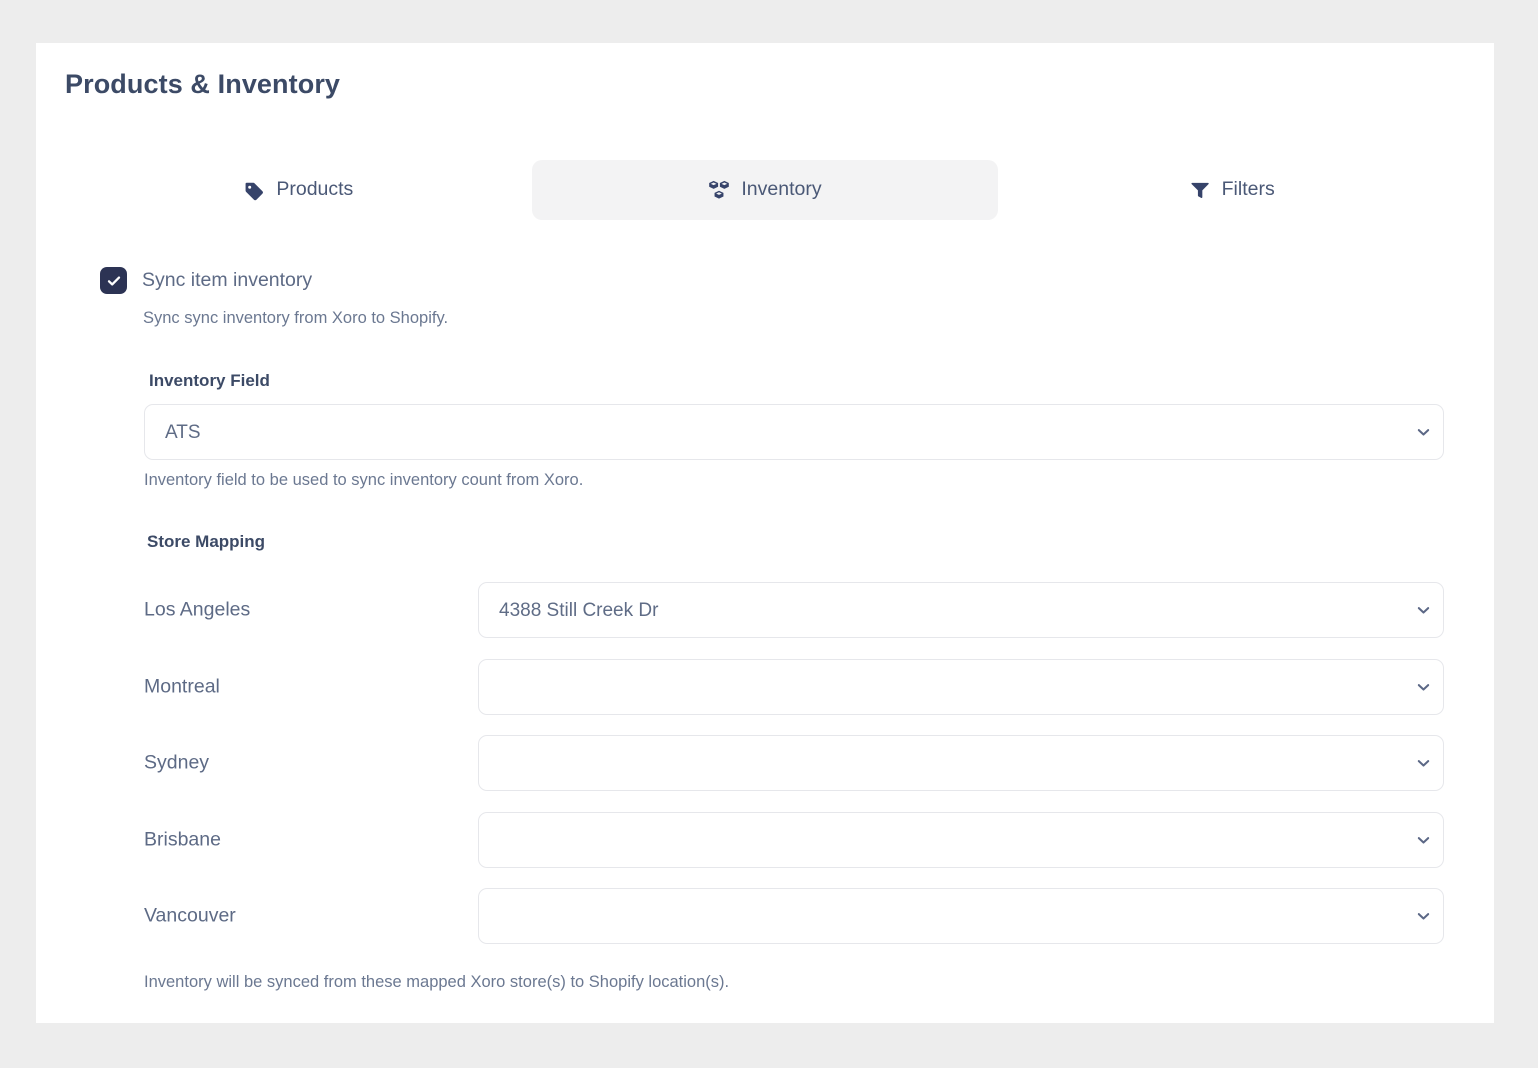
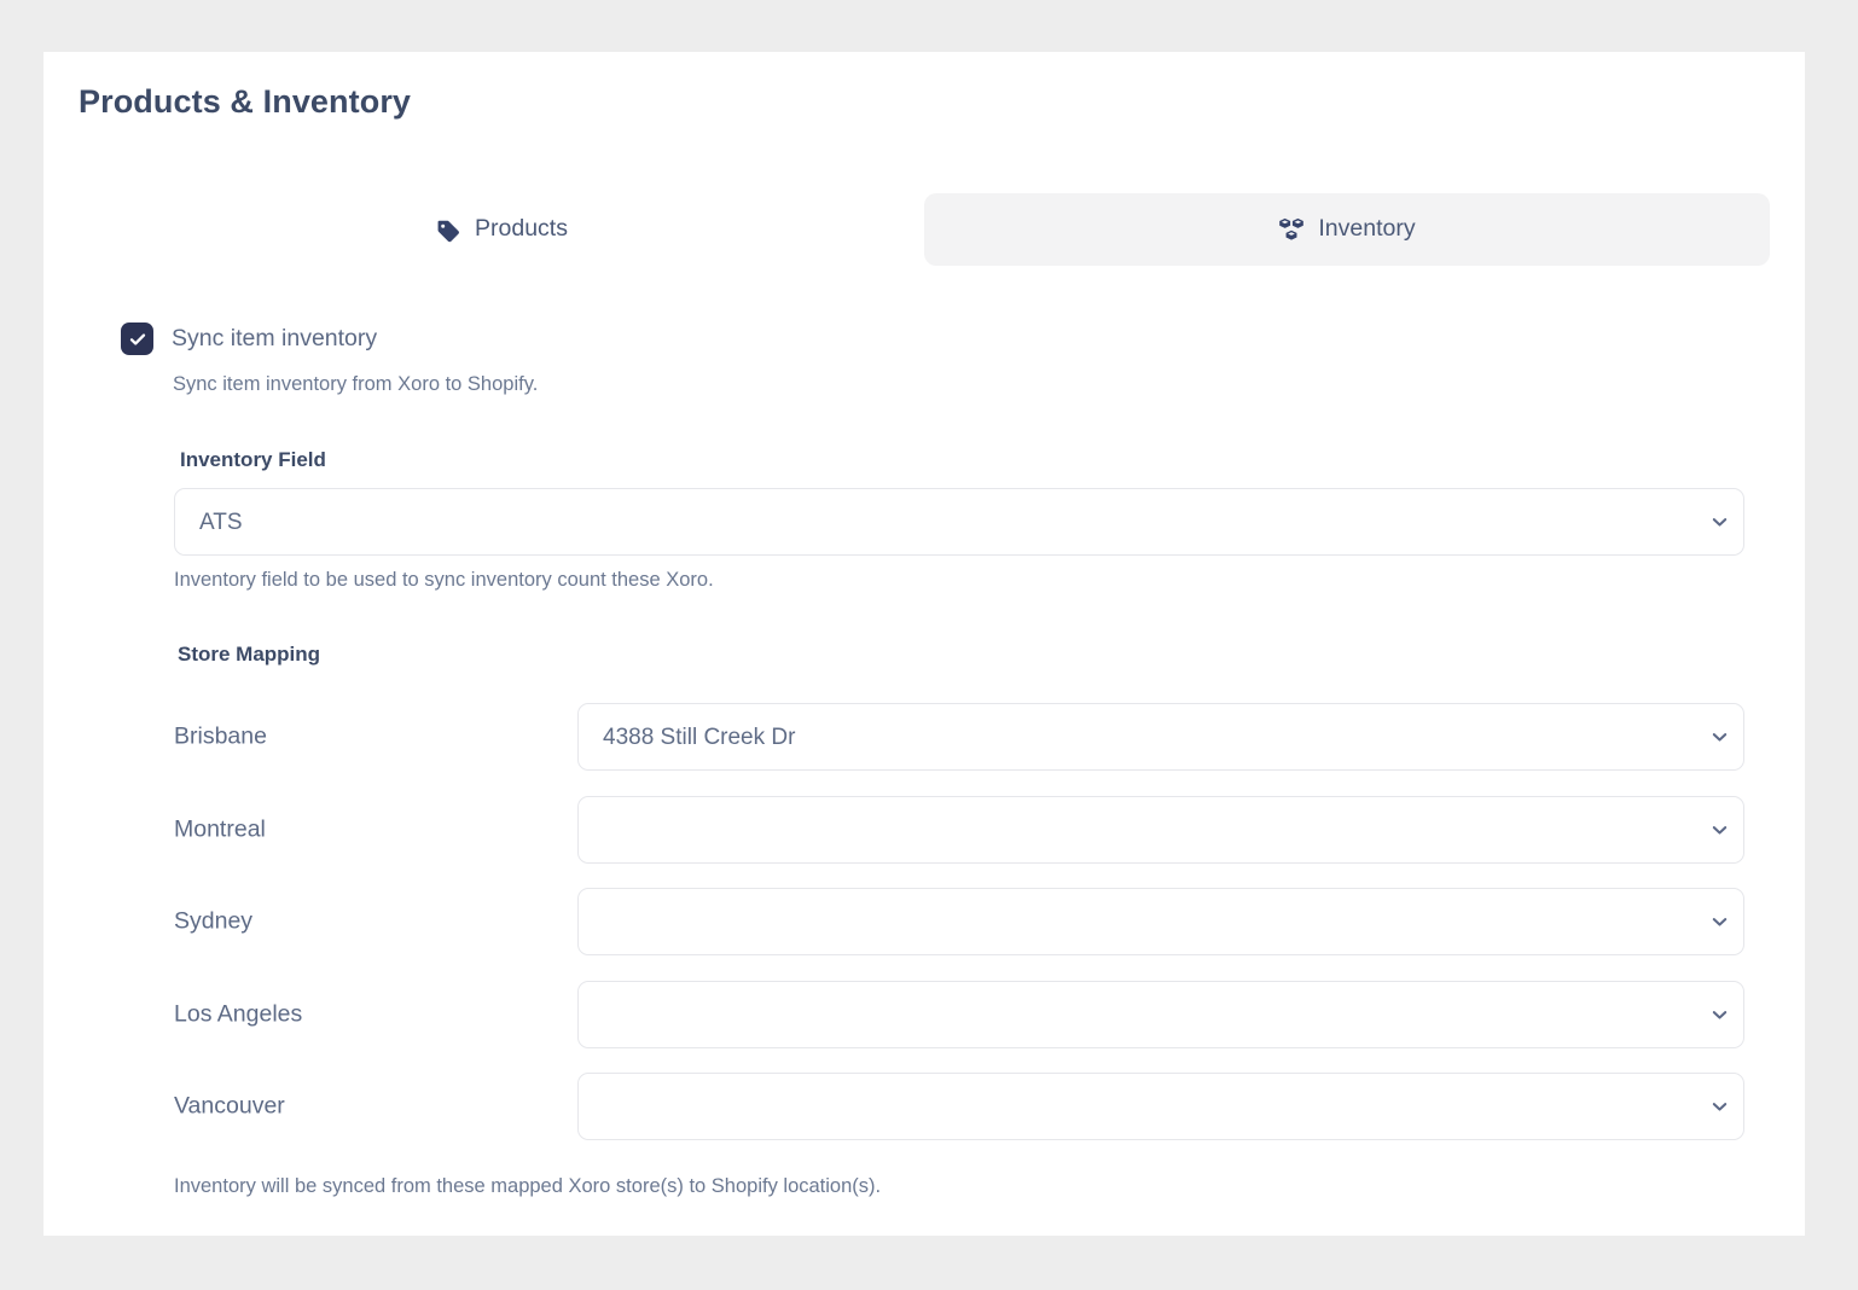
  Products & Inventory
  Products
  Inventory
- Filters
  Sync item inventory
- Sync sync inventory from Xoro to Shopify.
+ Sync item inventory from Xoro to Shopify.
  Inventory Field
  ATS
- Inventory field to be used to sync inventory count from Xoro.
+ Inventory field to be used to sync inventory count these Xoro.
  Store Mapping
- Los Angeles
+ Brisbane
  4388 Still Creek Dr
  Montreal
  Sydney
- Brisbane
+ Los Angeles
  Vancouver
  Inventory will be synced from these mapped Xoro store(s) to Shopify location(s).
